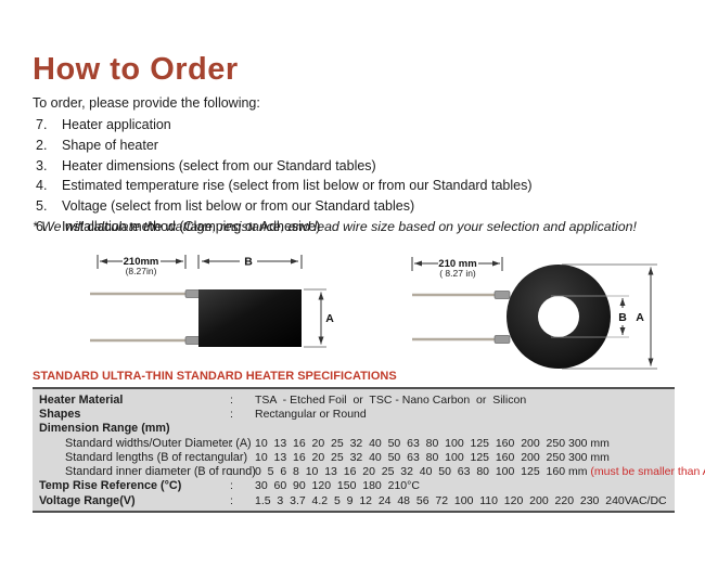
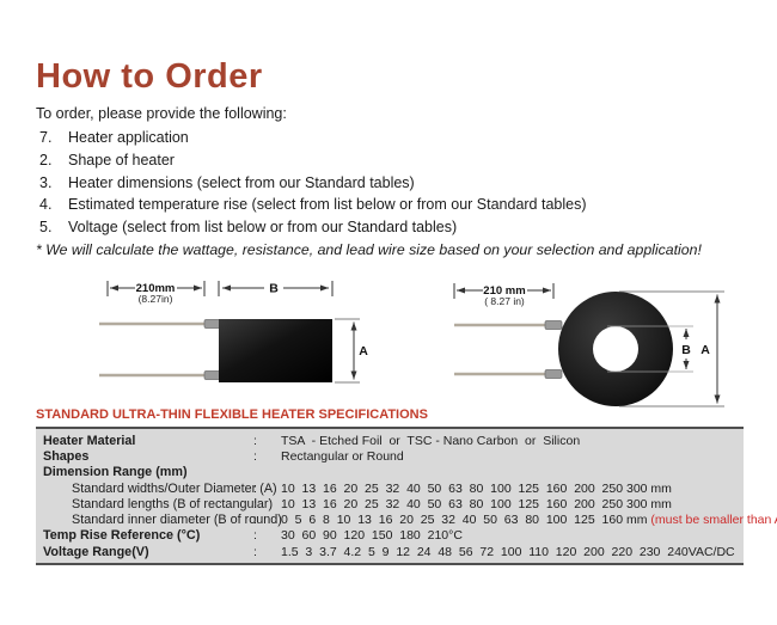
  How to Order
  To order, please provide the following:
  7.
  Heater application
  2.
  Shape of heater
  3.
  Heater dimensions (select from our Standard tables)
  4.
  Estimated temperature rise (select from list below or from our Standard tables)
  5.
  Voltage (select from list below or from our Standard tables)
- 6.
- Installation method (Clamping or Adhesive)
  * We will calculate the wattage, resistance, and lead wire size based on your selection and application!
  210mm
  (8.27in)
  B
  A
  210 mm
  ( 8.27 in)
  B
  A
- STANDARD ULTRA-THIN STANDARD HEATER SPECIFICATIONS
+ STANDARD ULTRA-THIN FLEXIBLE HEATER SPECIFICATIONS
  Heater Material
  :
  TSA - Etched Foil or TSC - Nano Carbon or Silicon
  Shapes
  :
  Rectangular or Round
  Dimension Range (mm)
  Standard widths/Outer Diameter (A)
  :
  10 13 16 20 25 32 40 50 63 80 100 125 160 200 250 300 mm
  Standard lengths (B of rectangular)
  :
  10 13 16 20 25 32 40 50 63 80 100 125 160 200 250 300 mm
  Standard inner diameter (B of round)
  :
  0 5 6 8 10 13 16 20 25 32 40 50 63 80 100 125 160 mm
  (must be smaller than
  Temp Rise Reference (°C)
  :
  30 60 90 120 150 180 210°C
  Voltage Range(V)
  :
  1.5 3 3.7 4.2 5 9 12 24 48 56 72 100 110 120 200 220 230 240VAC/DC
